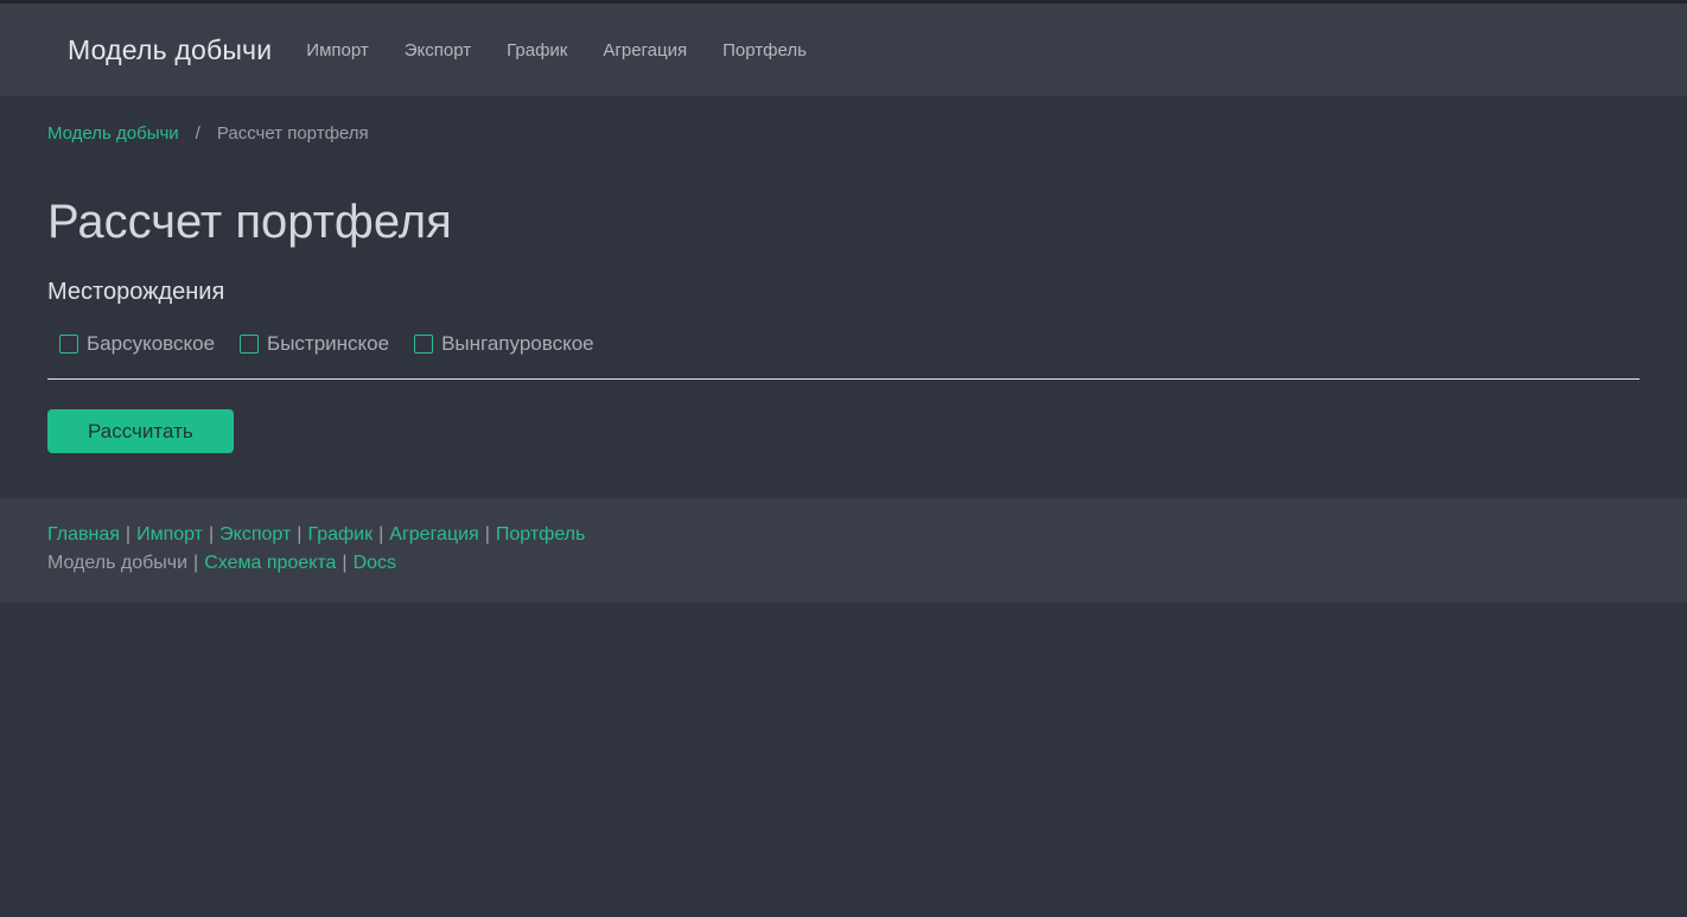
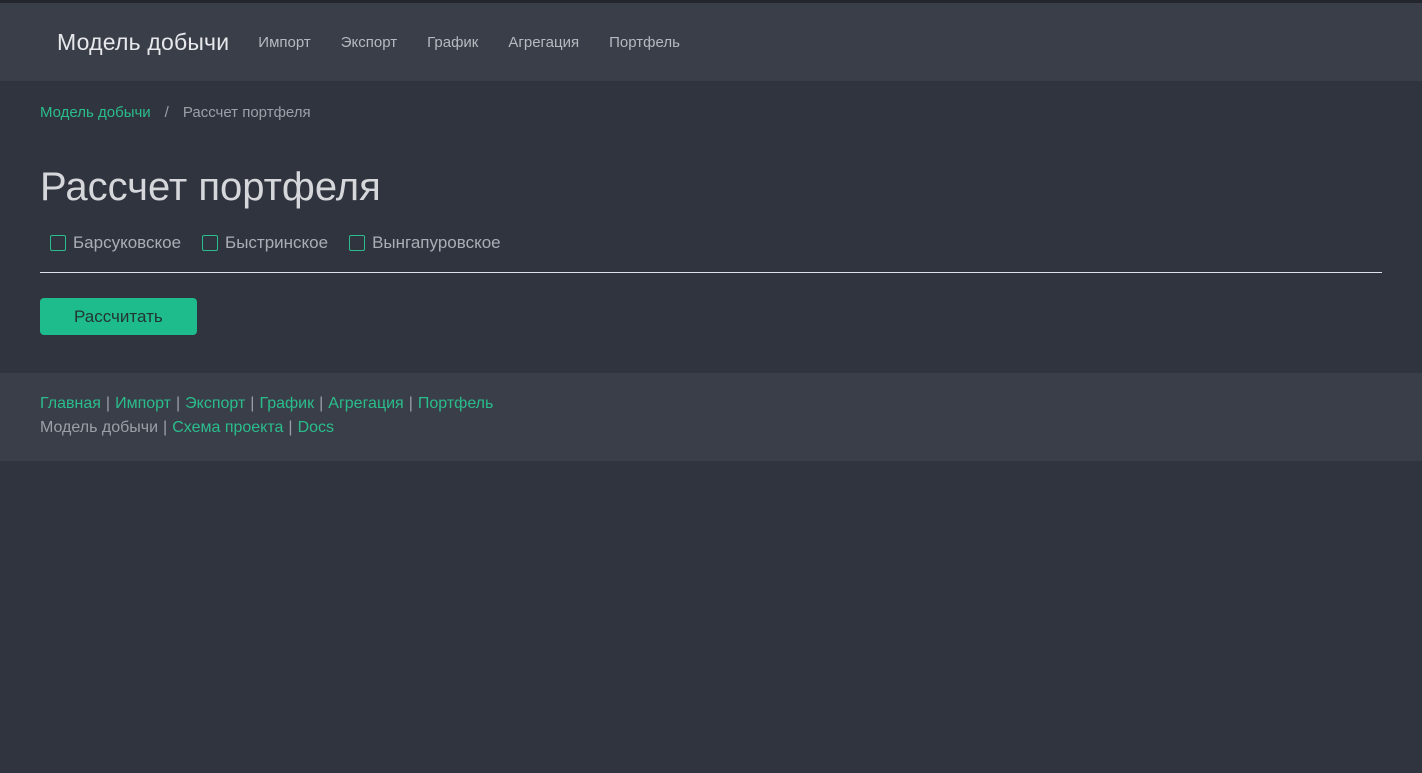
  Модель добычи
  Импорт
  Экспорт
  График
  Агрегация
  Портфель
  Модель добычи
  /
  Рассчет портфеля
  Рассчет портфеля
- Месторождения
  Барсуковское
  Быстринское
  Вынгапуровское
  Рассчитать
  Главная | Импорт | Экспорт | График | Агрегация | Портфель
  Модель добычи | Схема проекта | Docs
